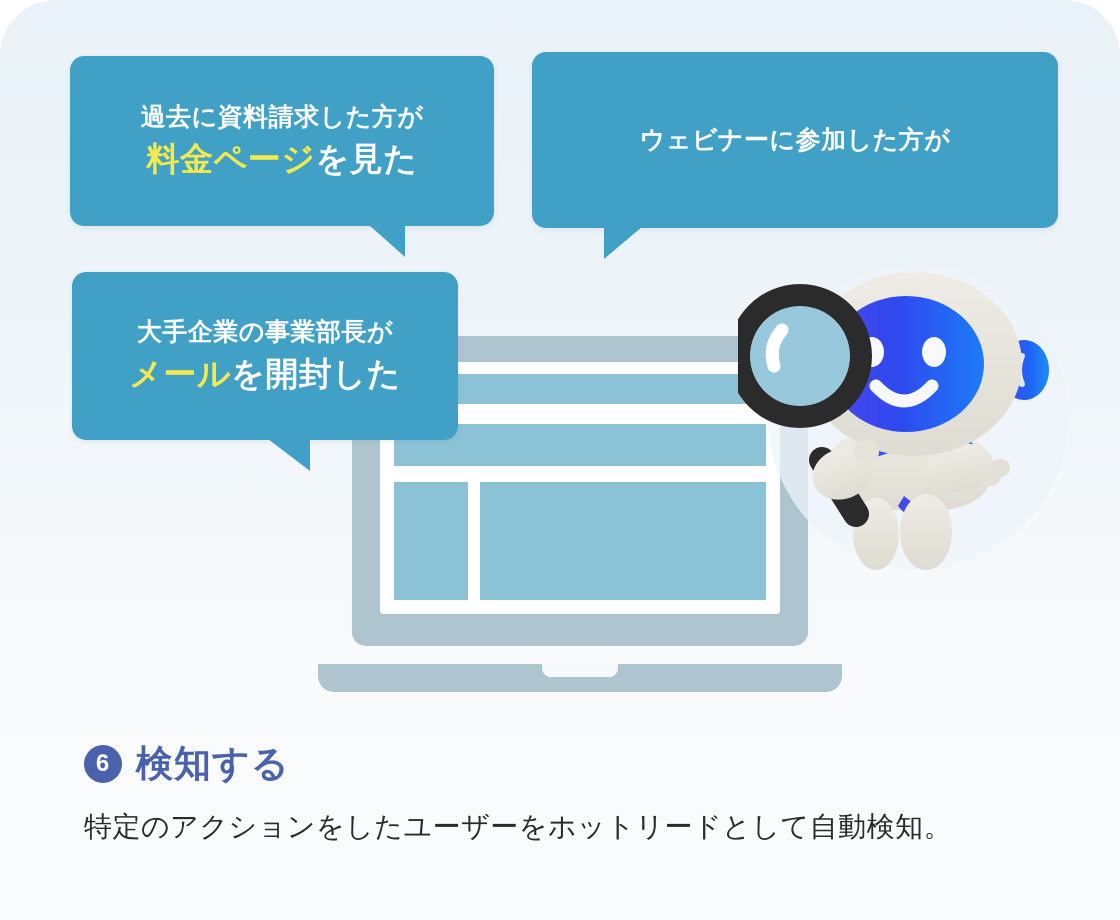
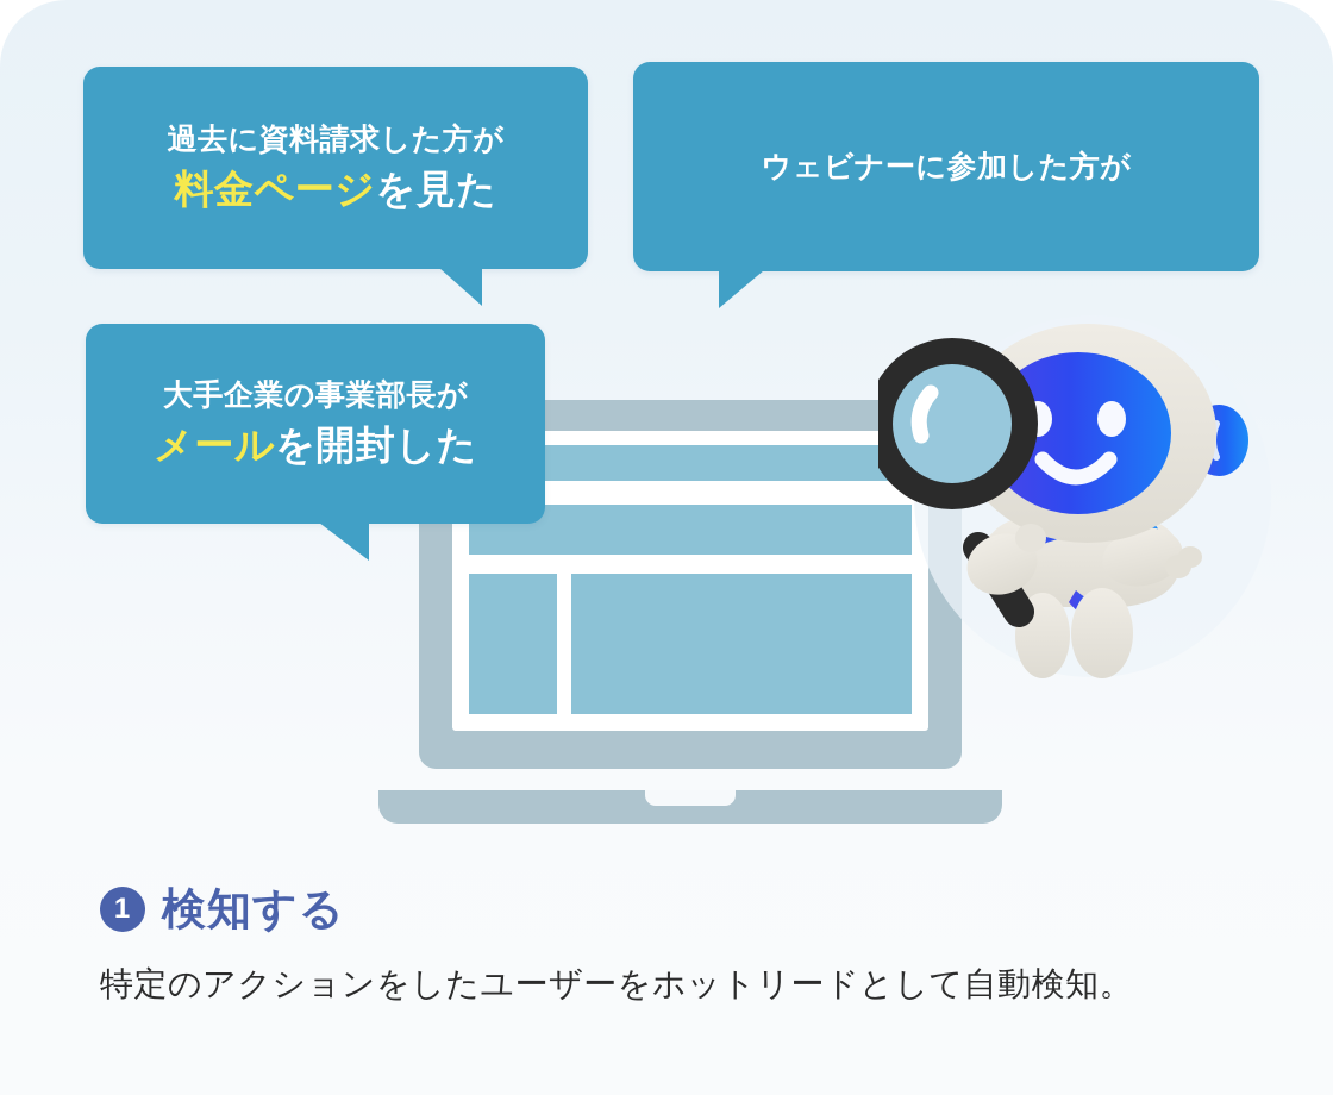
  過去に資料請求した方が
  料金ページを見た
  ウェビナーに参加した方が
  大手企業の事業部長が
  メールを開封した
- 6
+ 1
  検知する
  特定のアクションをしたユーザーをホットリードとして自動検知。
